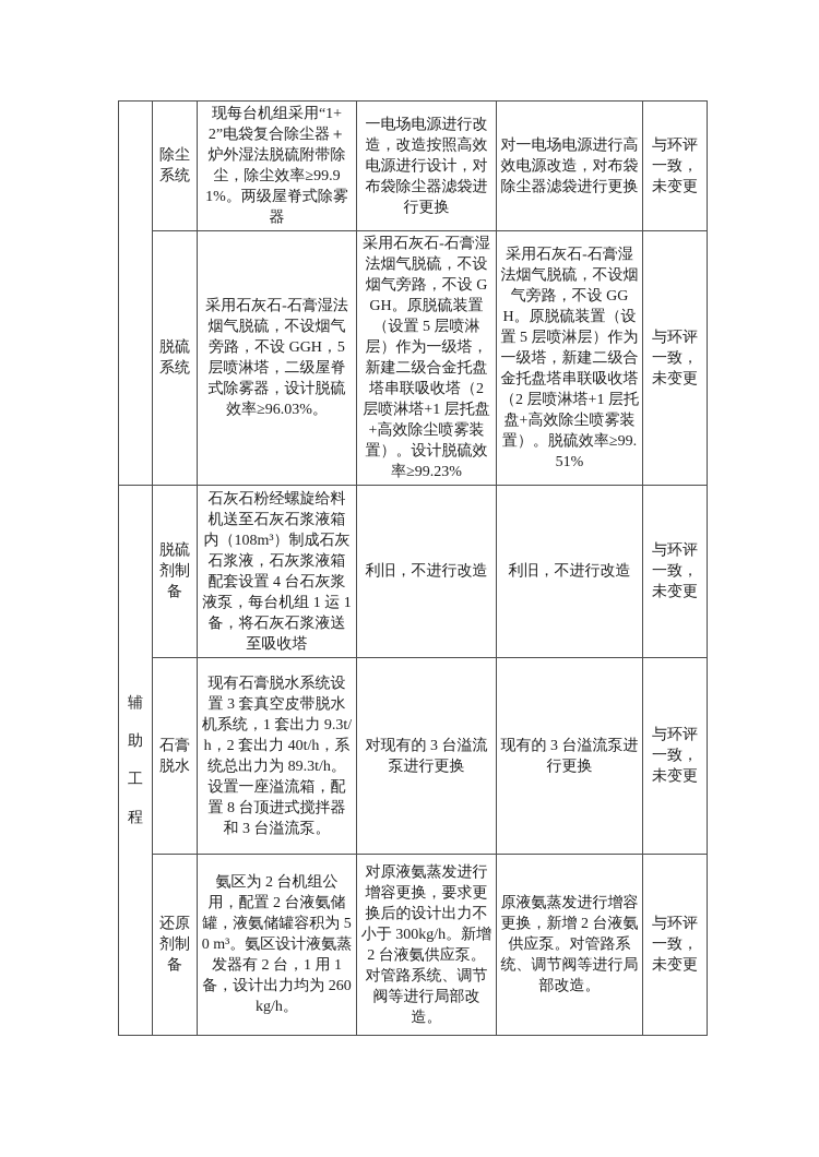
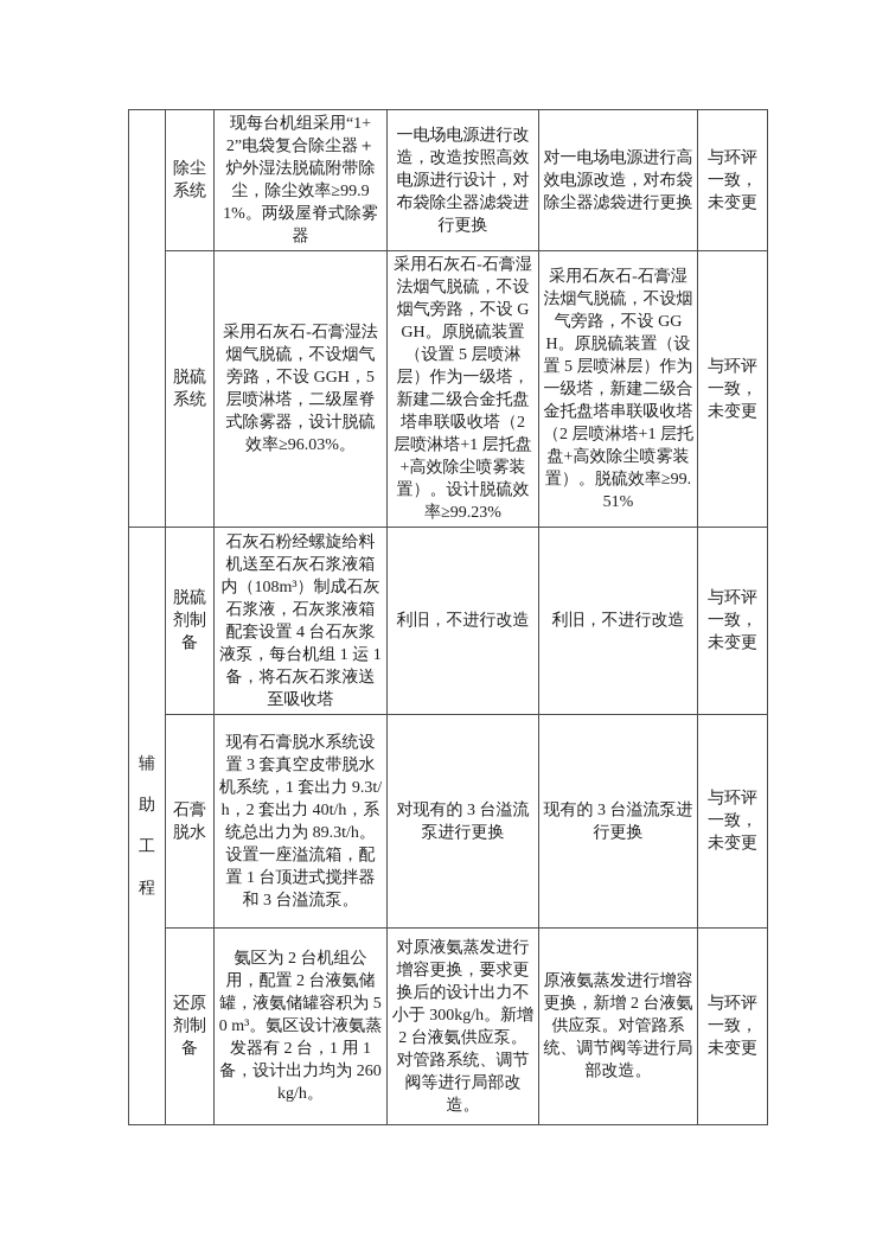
  	除尘系统	现每台机组采用“1+2”电袋复合除尘器＋炉外湿法脱硫附带除尘，除尘效率≥99.91%。两级屋脊式除雾器	一电场电源进行改造，改造按照高效电源进行设计，对布袋除尘器滤袋进行更换	对一电场电源进行高效电源改造，对布袋除尘器滤袋进行更换	与环评一致，未变更
  脱硫系统	采用石灰石-石膏湿法烟气脱硫，不设烟气旁路，不设 GGH，5 层喷淋塔，二级屋脊式除雾器，设计脱硫效率≥96.03%。	采用石灰石-石膏湿法烟气脱硫，不设烟气旁路，不设 GGH。原脱硫装置（设置 5 层喷淋层）作为一级塔，新建二级合金托盘塔串联吸收塔（2 层喷淋塔+1 层托盘+高效除尘喷雾装置）。设计脱硫效率≥99.23%	采用石灰石-石膏湿法烟气脱硫，不设烟气旁路，不设 GGH。原脱硫装置（设置 5 层喷淋层）作为一级塔，新建二级合金托盘塔串联吸收塔（2 层喷淋塔+1 层托盘+高效除尘喷雾装置）。脱硫效率≥99.51%	与环评一致，未变更
  辅助工程	脱硫剂制备	石灰石粉经螺旋给料机送至石灰石浆液箱内（108m³）制成石灰石浆液，石灰浆液箱配套设置 4 台石灰浆液泵，每台机组 1 运 1 备，将石灰石浆液送至吸收塔	利旧，不进行改造	利旧，不进行改造	与环评一致，未变更
- 石膏脱水	现有石膏脱水系统设置 3 套真空皮带脱水机系统，1 套出力 9.3t/h，2 套出力 40t/h，系统总出力为 89.3t/h。设置一座溢流箱，配置 8 台顶进式搅拌器和 3 台溢流泵。	对现有的 3 台溢流泵进行更换	现有的 3 台溢流泵进行更换	与环评一致，未变更
+ 石膏脱水	现有石膏脱水系统设置 3 套真空皮带脱水机系统，1 套出力 9.3t/h，2 套出力 40t/h，系统总出力为 89.3t/h。设置一座溢流箱，配置 1 台顶进式搅拌器和 3 台溢流泵。	对现有的 3 台溢流泵进行更换	现有的 3 台溢流泵进行更换	与环评一致，未变更
  还原剂制备	氨区为 2 台机组公用，配置 2 台液氨储罐，液氨储罐容积为 50 m³。氨区设计液氨蒸发器有 2 台，1 用 1 备，设计出力均为 260kg/h。	对原液氨蒸发进行增容更换，要求更换后的设计出力不小于 300kg/h。新增 2 台液氨供应泵。对管路系统、调节阀等进行局部改造。	原液氨蒸发进行增容更换，新增 2 台液氨供应泵。对管路系统、调节阀等进行局部改造。	与环评一致，未变更
